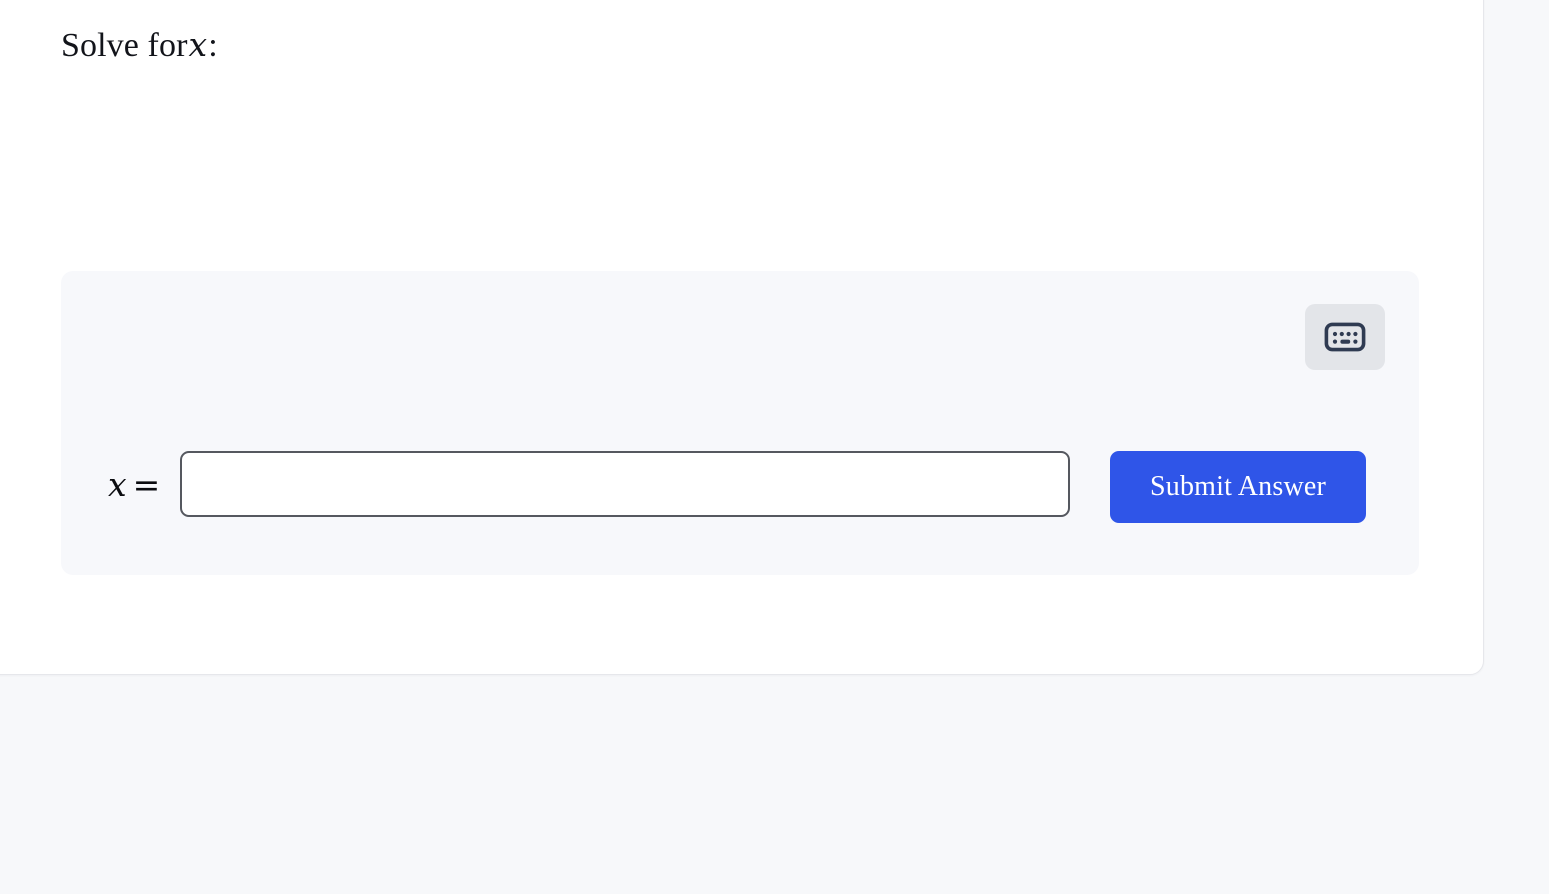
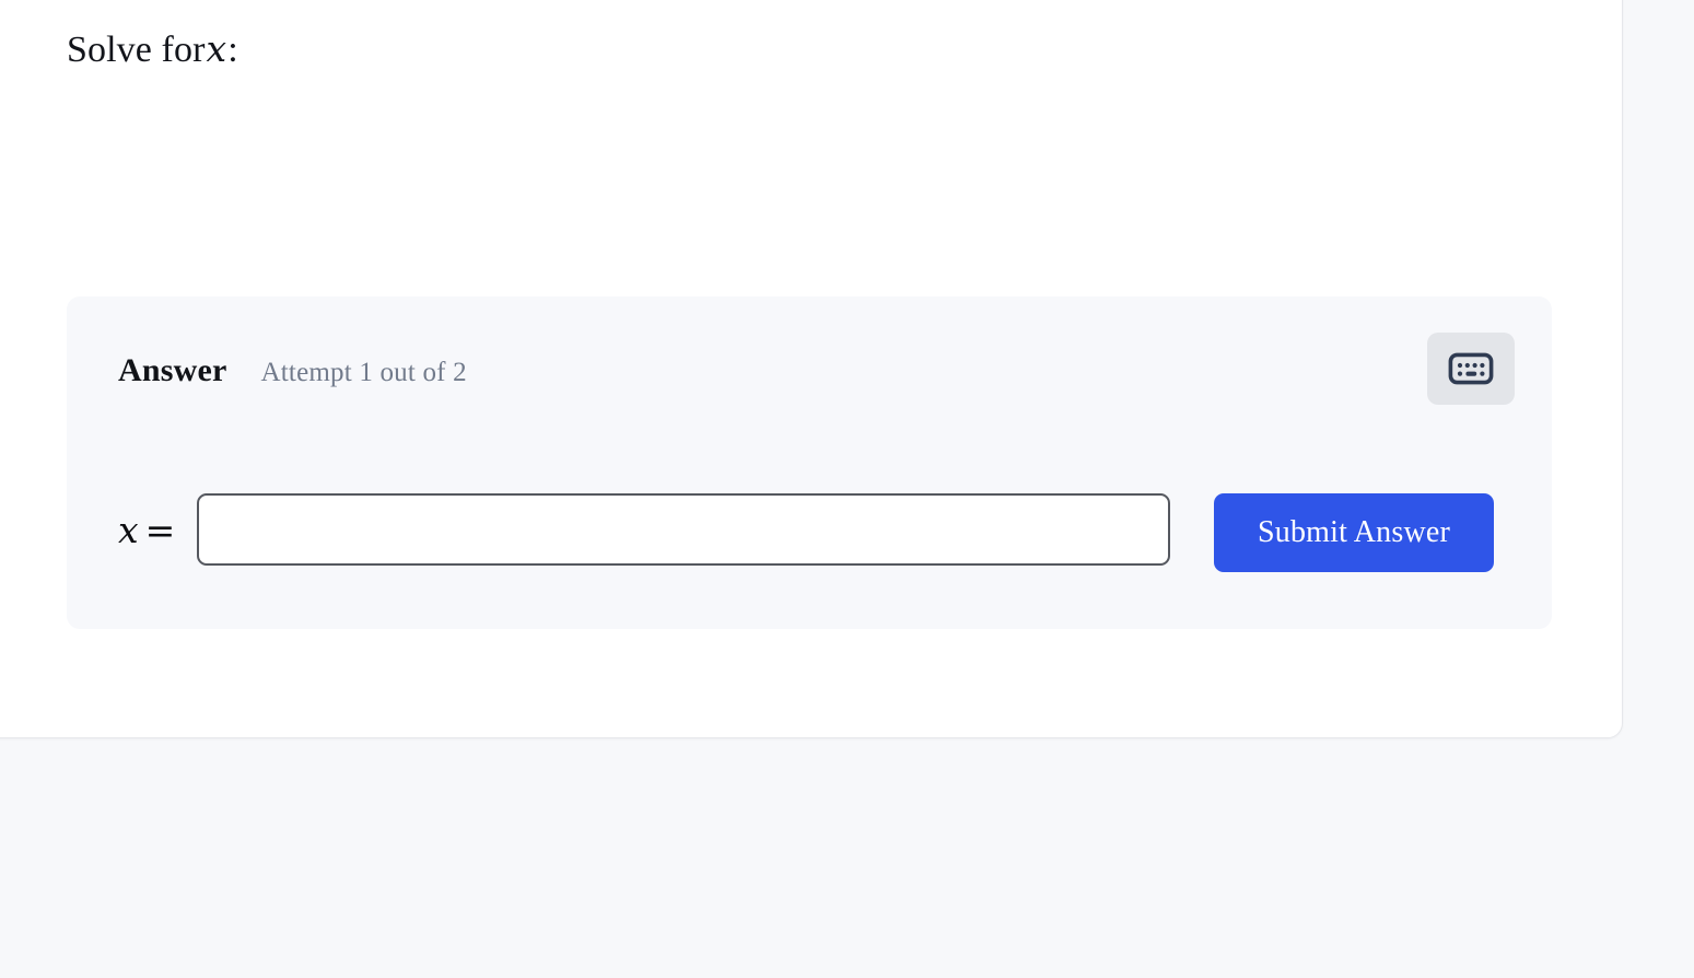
  Solve forx:
+ Answer
+ Attempt 1 out of 2
  x =
  Submit Answer
